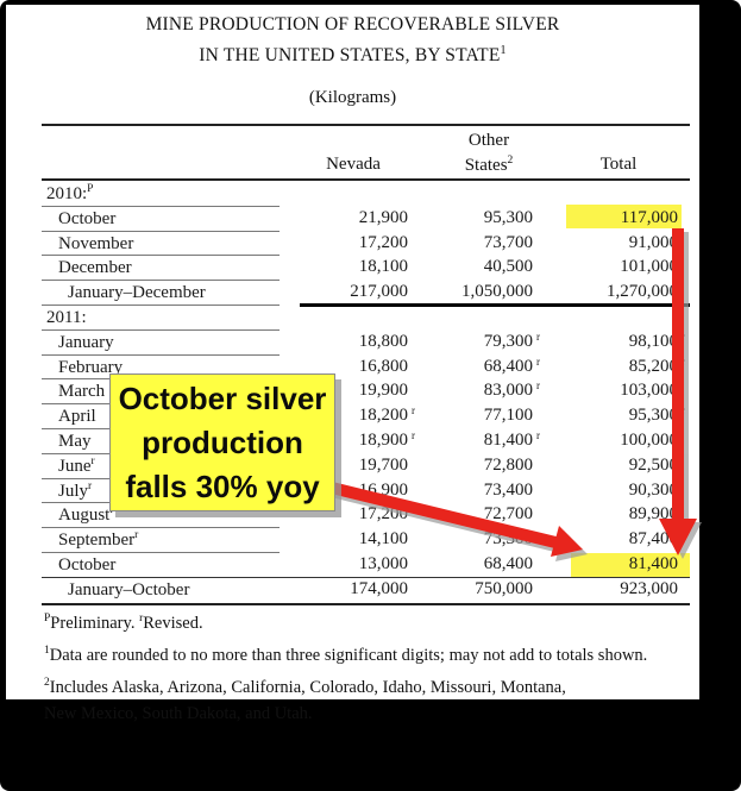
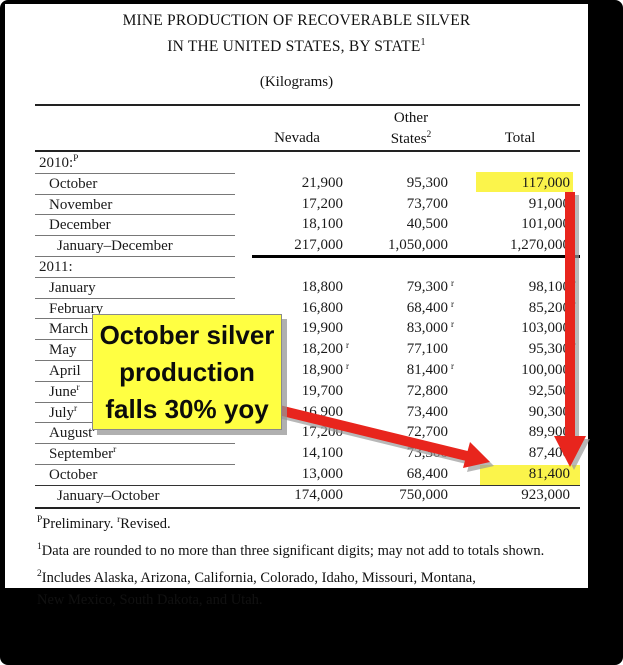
  MINE PRODUCTION OF RECOVERABLE SILVER
  IN THE UNITED STATES, BY STATE1
  (Kilograms)
  Other
  Nevada
  States2
  Total
  2010:P
  October
  21,900
  95,300
  117,000
  November
  17,200
  73,700
  91,00
  December
  18,100
  40,500
  101,00
  January–December
  217,000
  1,050,000
  1,270,00
  2011:
  January
  18,800
  79,300
  r
  98,10
  February
  16,800
  68,400
  r
  85,20
  March
  19,900
  83,000
  r
  103,00
- April
+ May
  18,200
  r
  77,100
  95,30
- May
+ April
  18,900
  r
  81,400
  r
  100,00
  Juner
  19,700
  72,800
  92,50
  Julyr
  6,900
  73,400
  90,30
  August
  17,200
  72,700
  89,90
  Septemberr
  14,100
  87,40
  October
  13,000
  68,400
  81,400
  January–October
  174,000
  750,000
  923,000
  PPreliminary. rRevised.
  1Data are rounded to no more than three significant digits; may not add to totals shown.
  2Includes Alaska, Arizona, California, Colorado, Idaho, Missouri, Montana,
  October silver
  production
  falls 30% yoy
